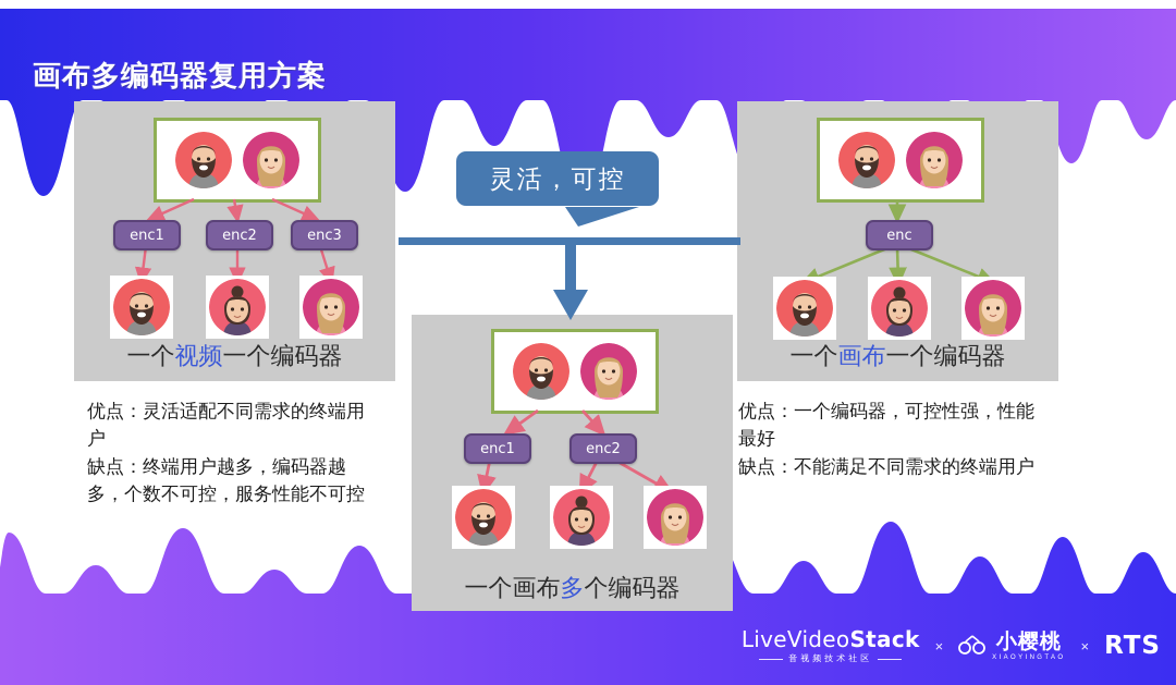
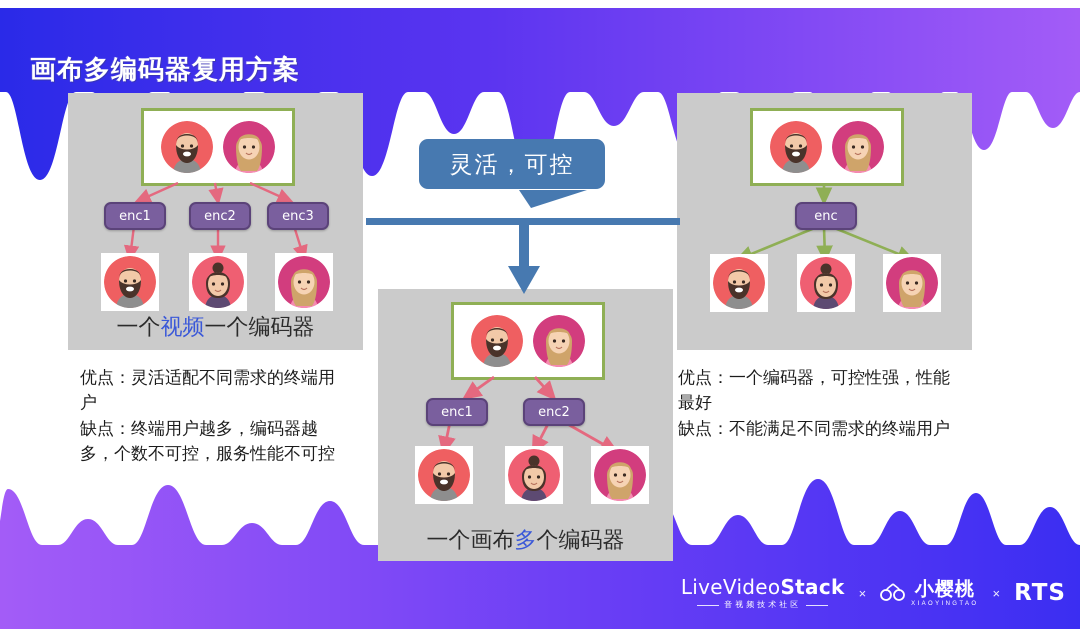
  画布多编码器复用方案
  enc1
  enc2
  enc3
  一个视频一个编码器
  enc
- 一个画布一个编码器
  enc1
  enc2
  一个画布多个编码器
  灵活，可控
  优点：灵活适配不同需求的终端用户
  缺点：终端用户越多，编码器越多，个数不可控，服务性能不可控
  优点：一个编码器，可控性强，性能最好
  缺点：不能满足不同需求的终端用户
  LiveVideoStack
  音视频技术社区
  ×
  小樱桃
  ×
  RTS
